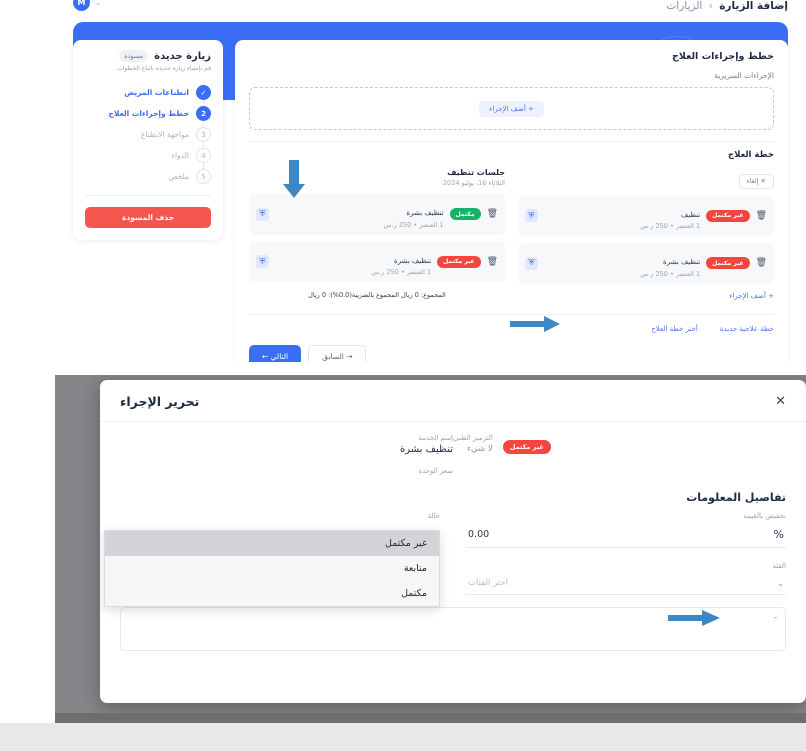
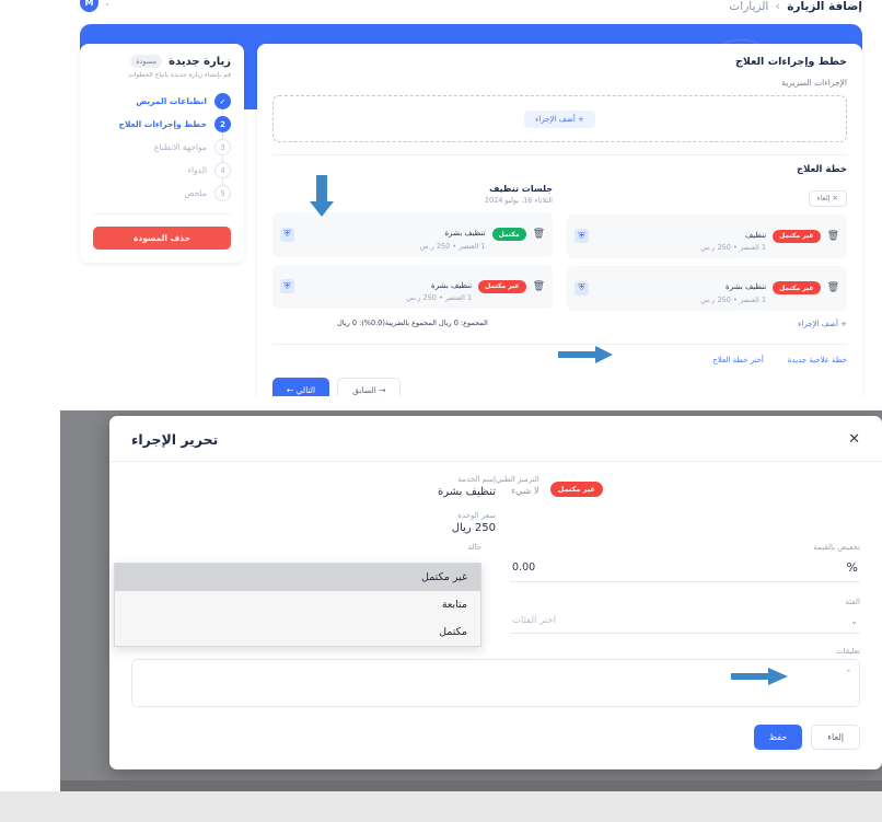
  ⌄
  M
  إضافة الزيارة › الزيارات
  زيارة جديدة
  مسودة
  ✓
  انطباعات المريض
  2
  خطط وإجراءات العلاج
  3
  مواجهة الانطباع
  4
  الدواء
  5
  ملخص
  حذف المسودة
  خطط وإجراءات العلاج
  الإجراءات السريرية
  + أضف الإجراء
  خطة العلاج
  ✕ إلغاء
  🗑
  تنظيف
  1 العنصر • 250 ر.س
  ⛨
  🗑
  تنظيف بشرة
  1 العنصر • 250 ر.س
  ⛨
  + أضف الإجراء
  جلسات تنظيف
  الثلاثاء 16، يوليو 2024
  🗑
  تنظيف بشرة
  1 العنصر • 250 ر.س
  ⛨
  🗑
  تنظيف بشرة
  1 العنصر • 250 ر.س
  ⛨
  المجموع: 0 ريال المجموع بالضريبة(0.0%): 0 ريال
  أختر خطة العلاج
  خطة علاجية جديدة
  التالي ←
  → السابق
  تحرير الإجراء
  ✕
  إسم الخدمة
  تنظيف بشرة
  سعر الوحدة
+ 250 ريال
  الترميز الطبي
  لا شيء
  غير مكتمل
- تفاصيل المعلومات
  حالة
  غير مكتمل
  متابعة
  مكتمل
  تخفيض بالقيمة
  0.00
  %
  الفئة
  اختر الفئات
  ⌄
+ تعليقات
  -
+ حفظ
+ إلغاء
